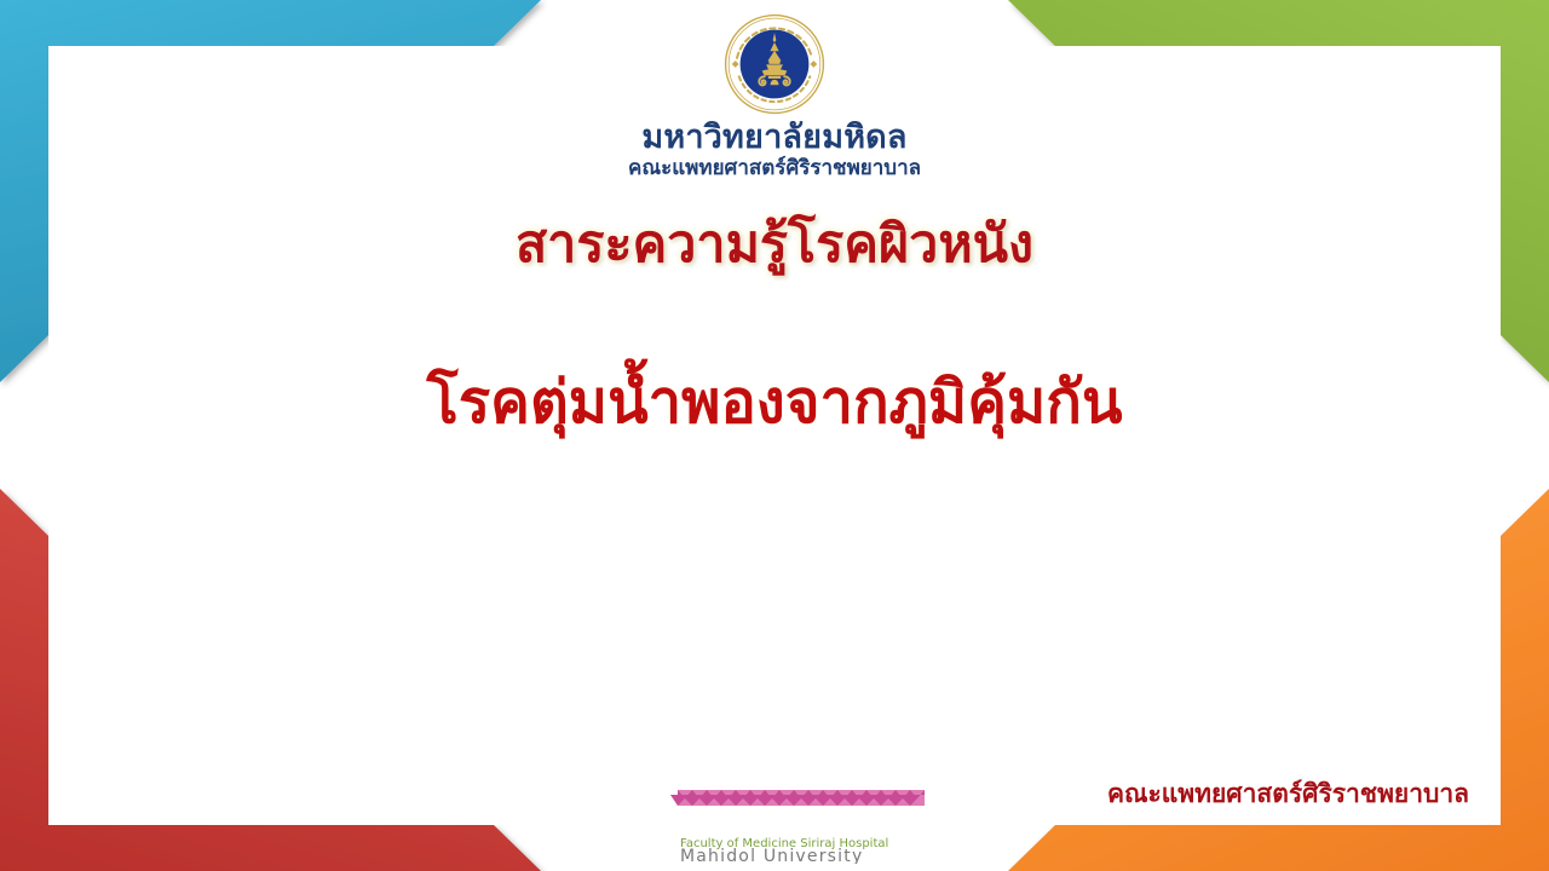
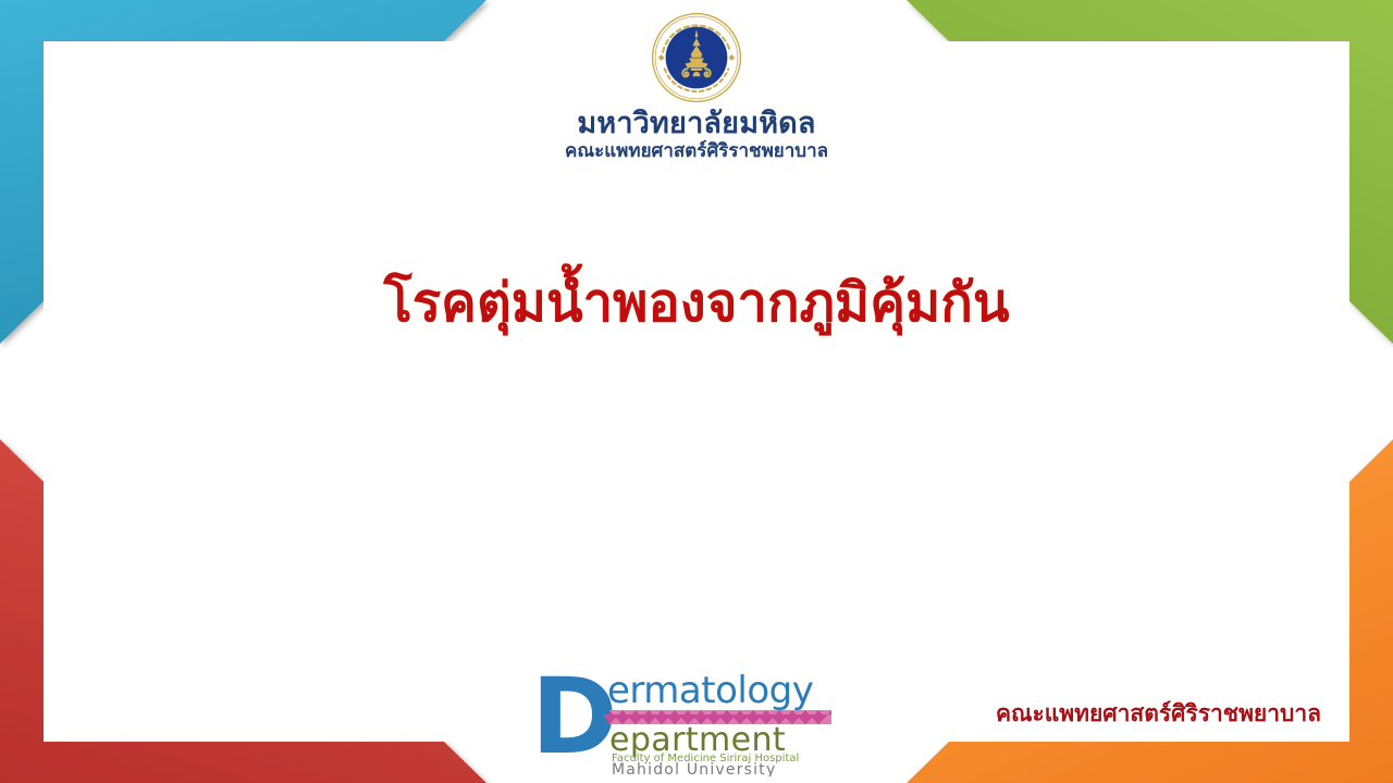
  มหาวิทยาลัยมหิดล
  คณะแพทยศาสตร์ศิริราชพยาบาล
- สาระความรู้โรคผิวหนัง
  โรคตุ่มน้ำพองจากภูมิคุ้มกัน
+ D
+ ermatology
+ epartment
  Faculty of Medicine Siriraj Hospital
  Mahidol University
  คณะแพทยศาสตร์ศิริราชพยาบาล
